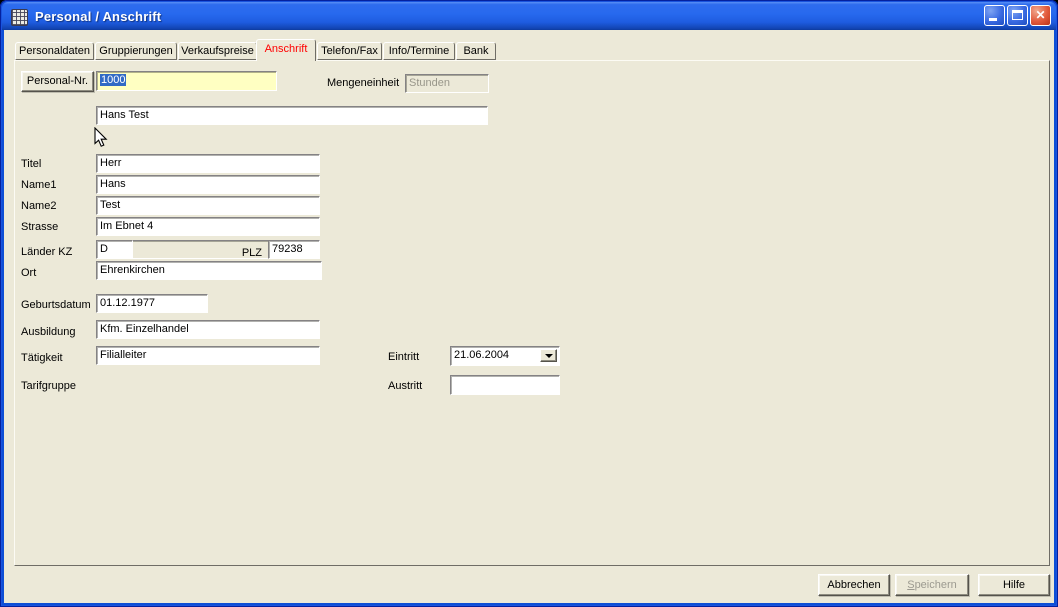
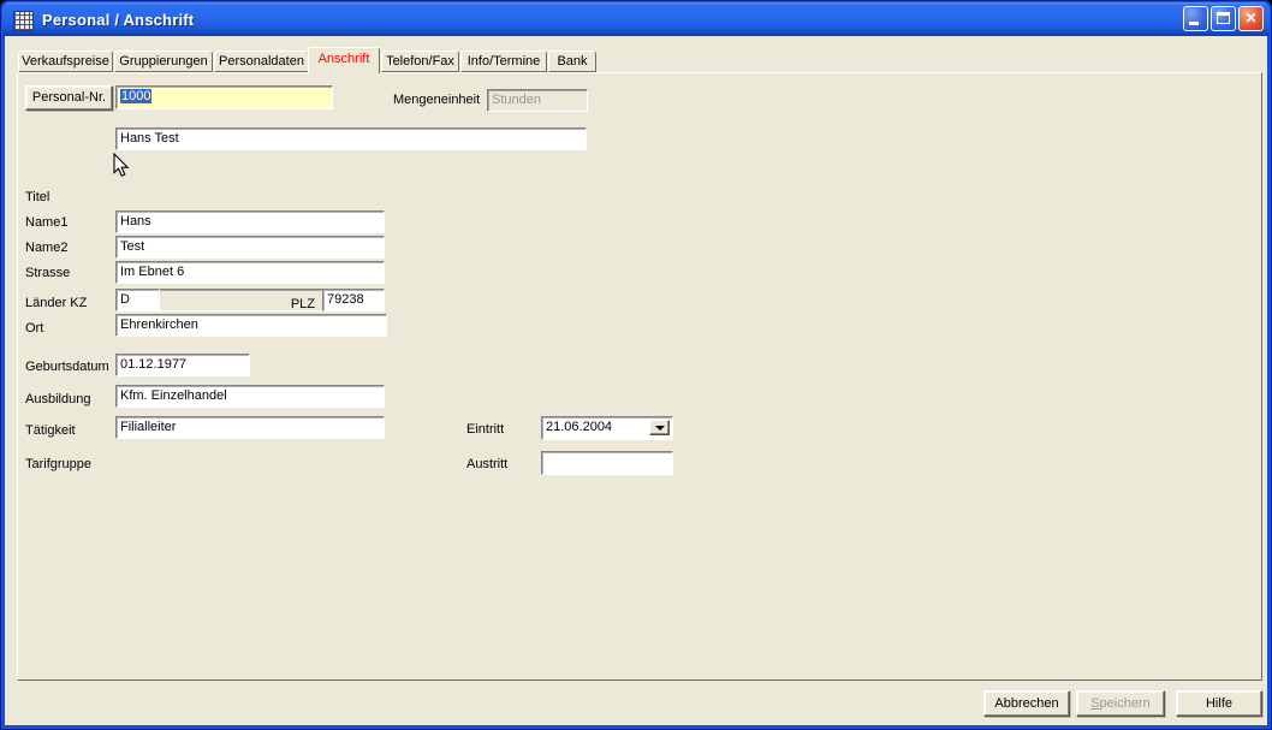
  Personal / Anschrift
  ✕
- Personaldaten
+ Verkaufspreise
  Gruppierungen
- Verkaufspreise
+ Personaldaten
  Anschrift
  Telefon/Fax
  Info/Termine
  Bank
  Personal-Nr.
  1000
  Mengeneinheit
  Stunden
  Hans Test
  Titel
- Herr
  Name1
  Hans
  Name2
  Test
  Strasse
- Im Ebnet 4
+ Im Ebnet 6
  Länder KZ
  D
  PLZ
  79238
  Ort
  Ehrenkirchen
  Geburtsdatum
  01.12.1977
  Ausbildung
  Kfm. Einzelhandel
  Tätigkeit
  Filialleiter
  Tarifgruppe
  Eintritt
  21.06.2004
  Austritt
  Abbrechen
  Speichern
  Hilfe
